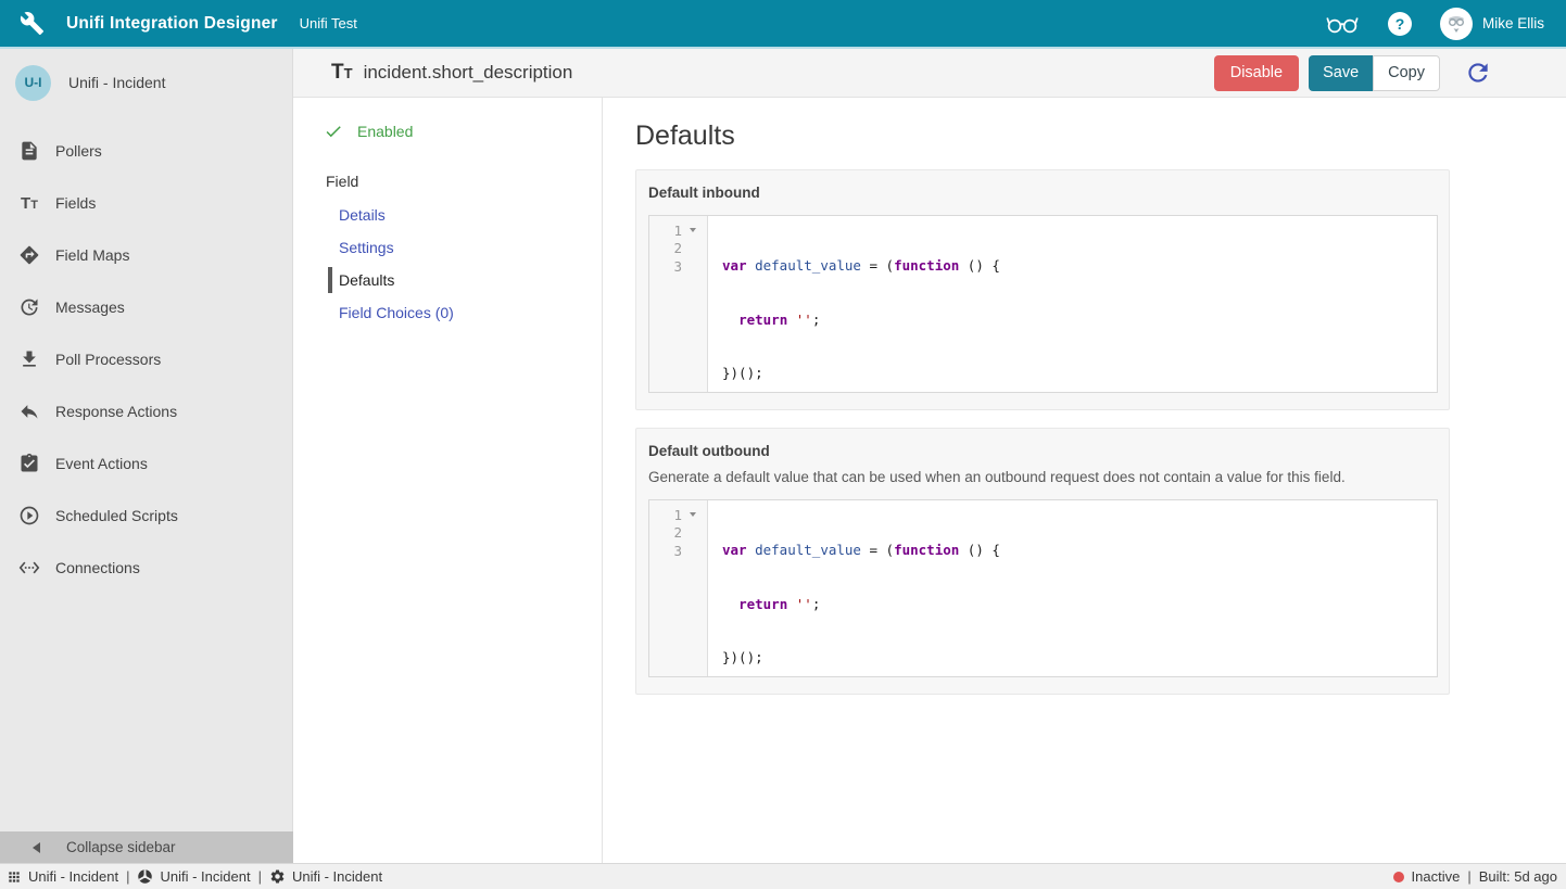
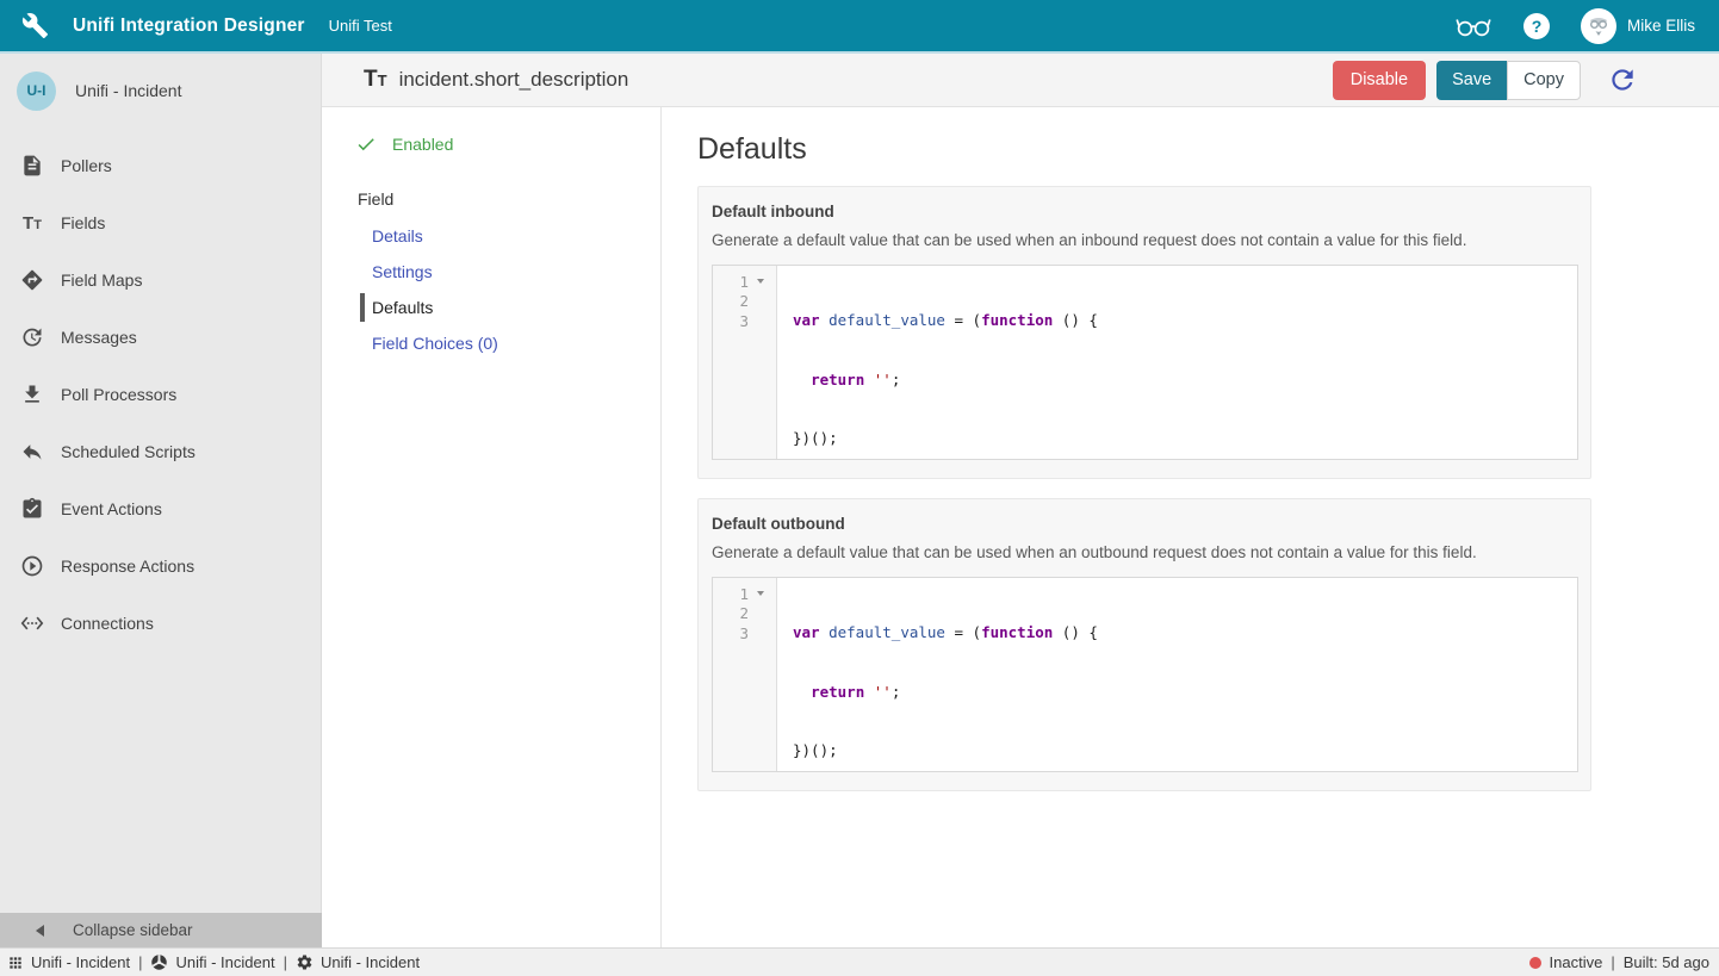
  Unifi Integration Designer
  Unifi Test
  ?
  Mike Ellis
  U-I
  Unifi - Incident
  Pollers
  T
  T
  Fields
  Field Maps
  Messages
  Poll Processors
- Response Actions
+ Scheduled Scripts
  Event Actions
- Scheduled Scripts
+ Response Actions
  Connections
  Collapse sidebar
  T
  T
  incident.short_description
  Disable
  Save
  Copy
  Enabled
  Field
  Details
  Settings
  Defaults
  Field Choices (0)
  Defaults
  Default inbound
+ Generate a default value that can be used when an inbound request does not contain a value for this field.
  1
  2
  3
  var default_value = (function () {
  return '';
  })();
  Default outbound
  Generate a default value that can be used when an outbound request does not contain a value for this field.
  1
  2
  3
  var default_value = (function () {
  return '';
  })();
  Unifi - Incident
  |
  Unifi - Incident
  |
  Unifi - Incident
  Inactive
  |
  Built: 5d ago
